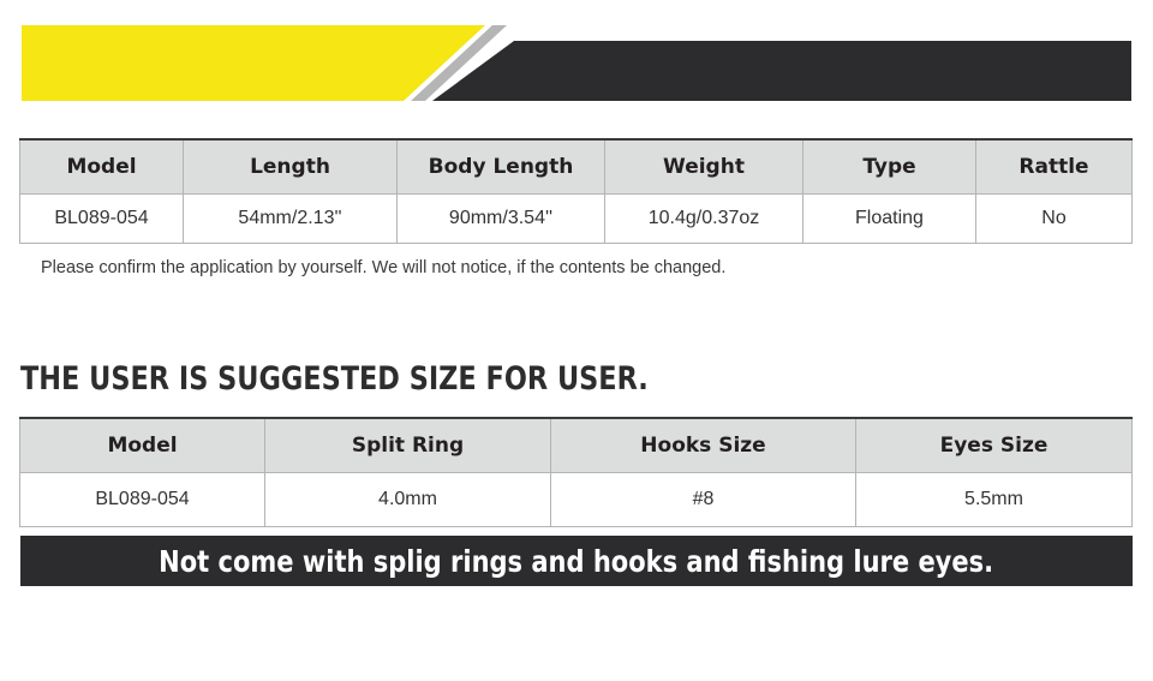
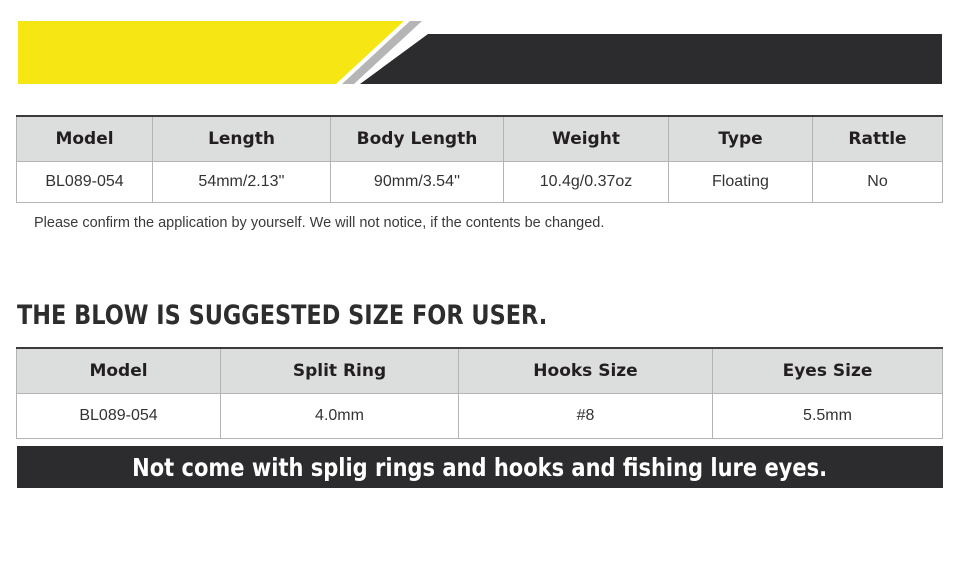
  Model	Length	Body Length	Weight	Type	Rattle
  BL089-054	54mm/2.13''	90mm/3.54''	10.4g/0.37oz	Floating	No
  Please confirm the application by yourself. We will not notice, if the contents be changed.
- THE USER IS SUGGESTED SIZE FOR USER.
+ THE BLOW IS SUGGESTED SIZE FOR USER.
  Model	Split Ring	Hooks Size	Eyes Size
  BL089-054	4.0mm	#8	5.5mm
  Not come with splig rings and hooks and fishing lure eyes.
